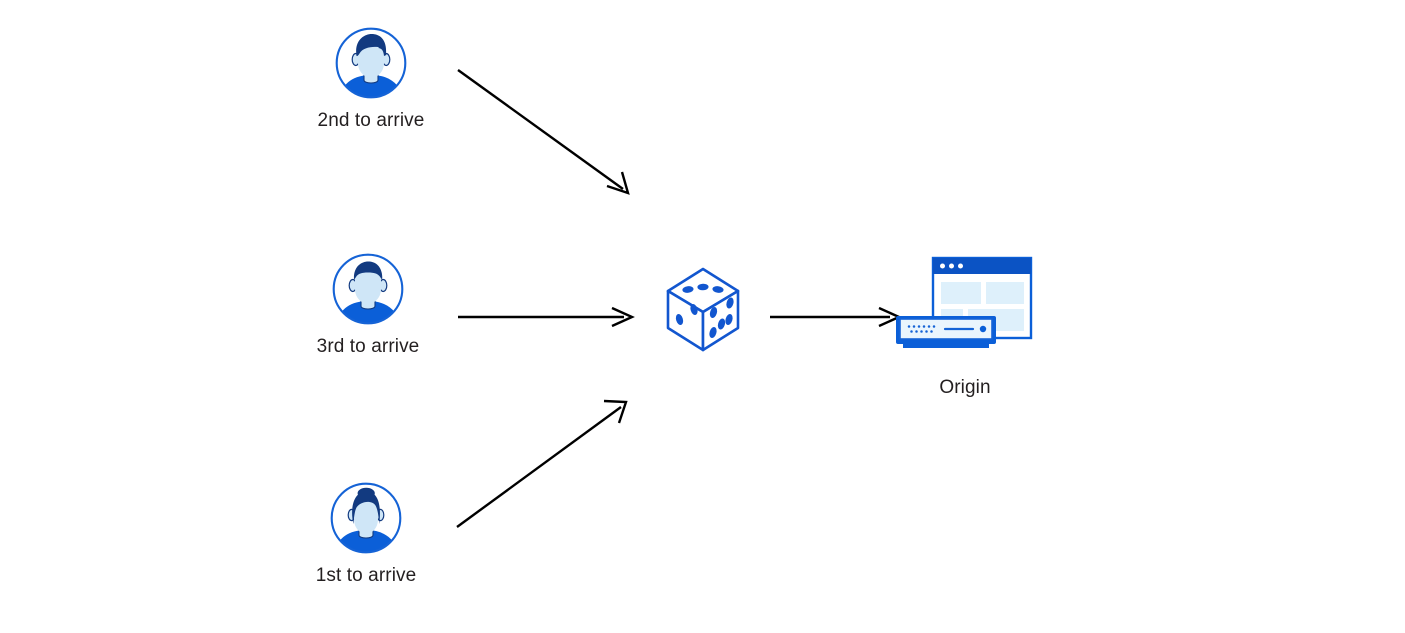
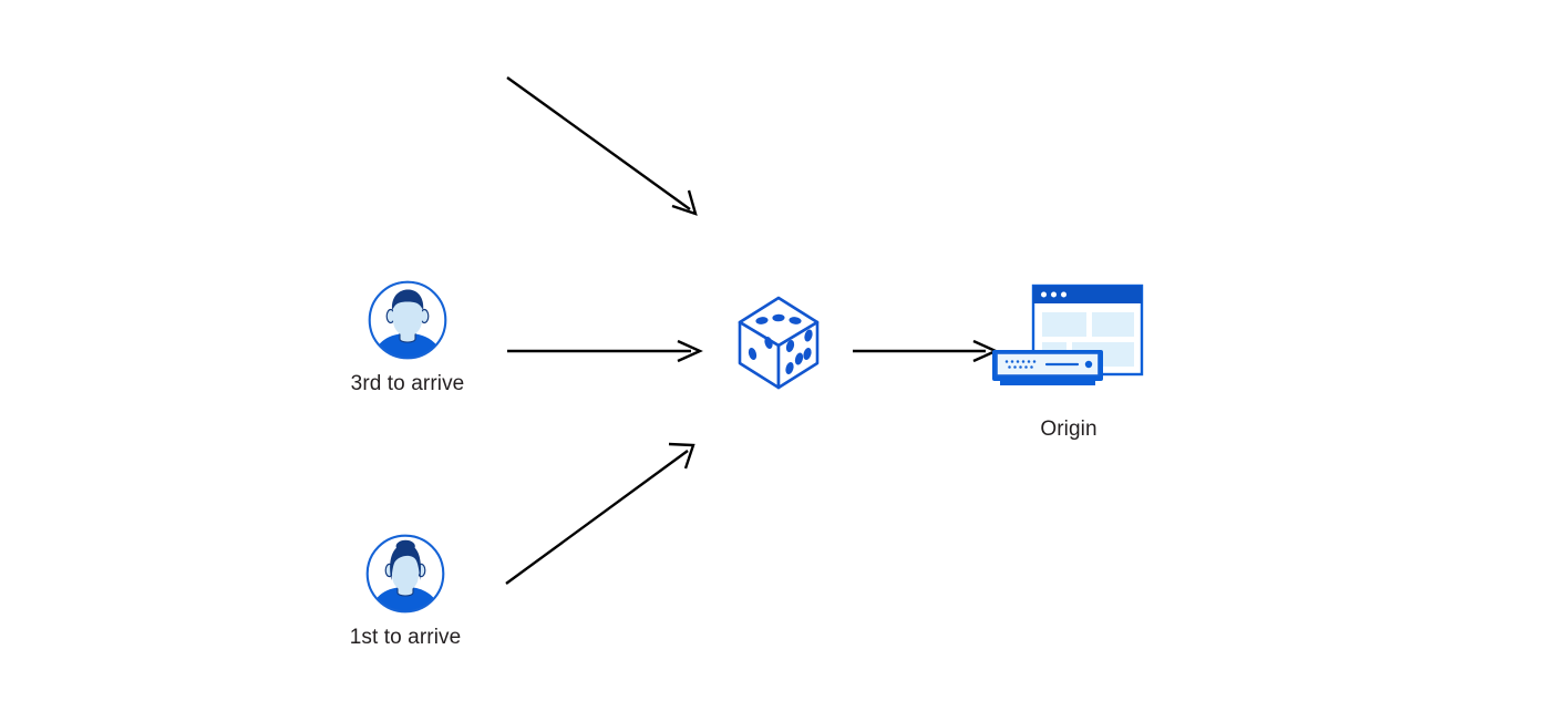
- 2nd to arrive
  3rd to arrive
  1st to arrive
  Origin
